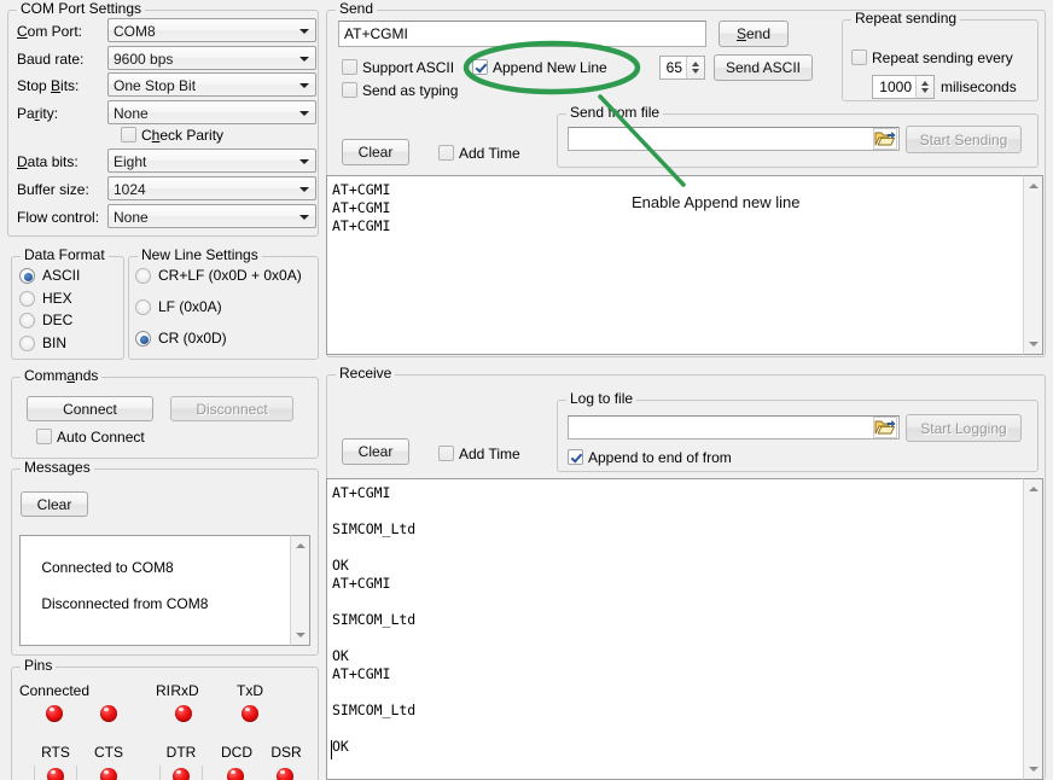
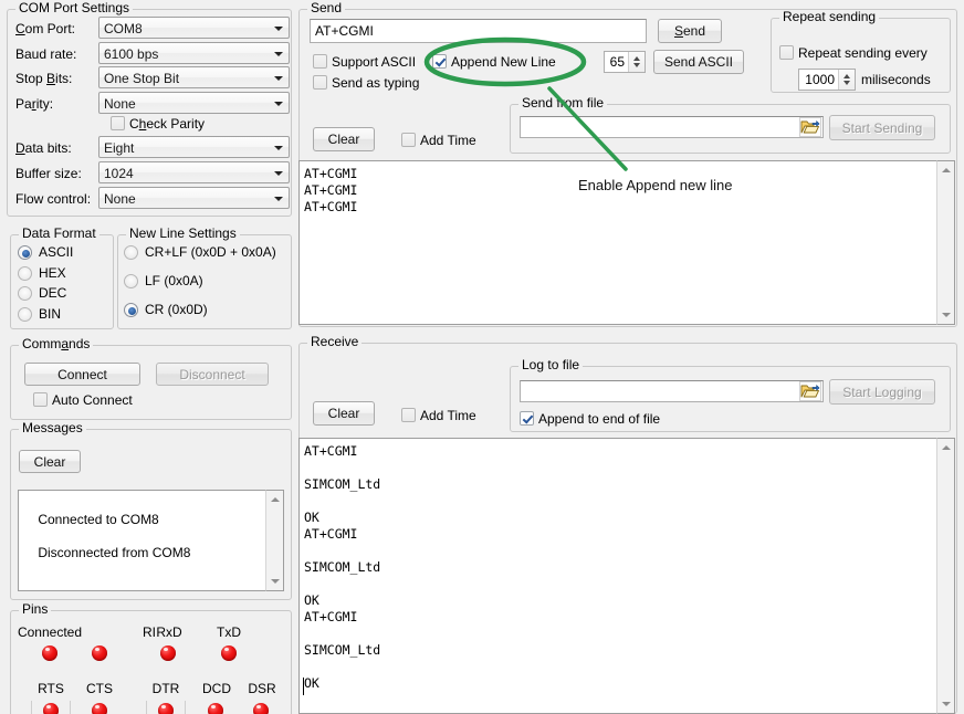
  COM Port Settings
  Com Port:
  COM8
  Baud rate:
- 9600 bps
+ 6100 bps
  Stop Bits:
  One Stop Bit
  Parity:
  None
  Check Parity
  Data bits:
  Eight
  Buffer size:
  1024
  Flow control:
  None
  Data Format
  ASCII
  HEX
  DEC
  BIN
  New Line Settings
  CR+LF (0x0D + 0x0A)
  LF (0x0A)
  CR (0x0D)
  Commands
  Connect
  Disconnect
  Auto Connect
  Messages
  Clear
  Connected to COM8
  Disconnected from COM8
  Pins
  Connected
  RI
  RxD
  TxD
  RTS
  CTS
  DTR
  DCD
  DSR
  Send
  AT+CGMI
  Send
  Support ASCII
  Append New Line
  Send as typing
  65
  Send ASCII
  Repeat sending
  Repeat sending every
  1000
  miliseconds
  Send fom file
  Start Sending
  Clear
  Add Time
  AT+CGMI AT+CGMI AT+CGMI
  Receive
  Clear
  Add Time
  Log to file
  Start Logging
- Append to end of from
+ Append to end of file
  AT+CGMI SIMCOM_Ltd OK AT+CGMI SIMCOM_Ltd OK AT+CGMI SIMCOM_Ltd OK
  Enable Append new line
